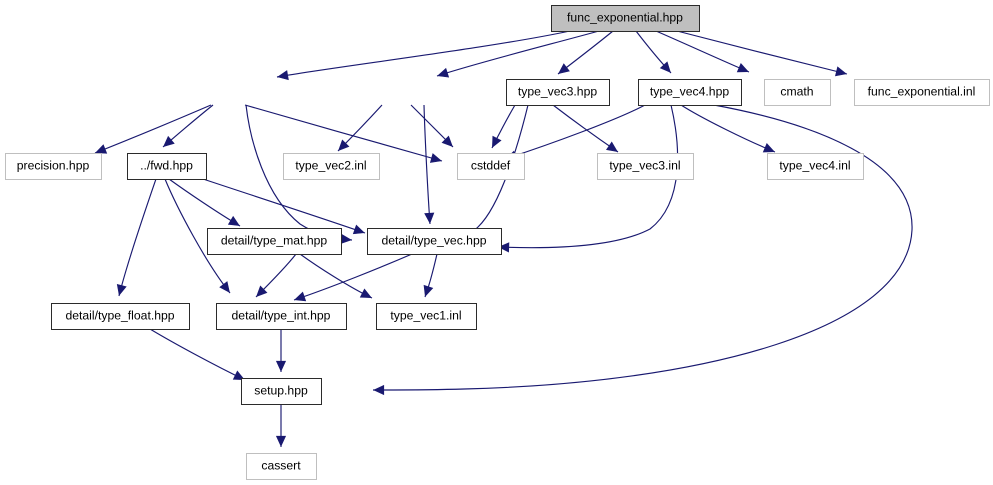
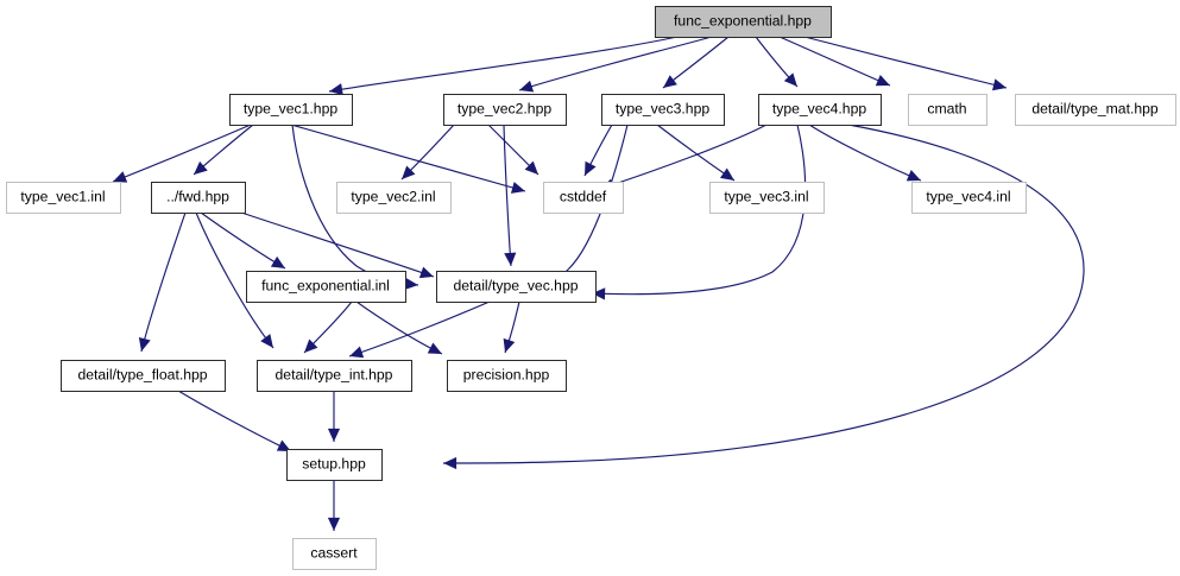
  func_exponential.hpp
+ type_vec1.hpp
+ type_vec2.hpp
  type_vec3.hpp
  type_vec4.hpp
  cmath
- func_exponential.inl
+ detail/type_mat.hpp
- precision.hpp
+ type_vec1.inl
  ../fwd.hpp
  type_vec2.inl
  cstddef
  type_vec3.inl
  type_vec4.inl
- detail/type_mat.hpp
+ func_exponential.inl
  detail/type_vec.hpp
  detail/type_float.hpp
  detail/type_int.hpp
- type_vec1.inl
+ precision.hpp
  setup.hpp
  cassert
